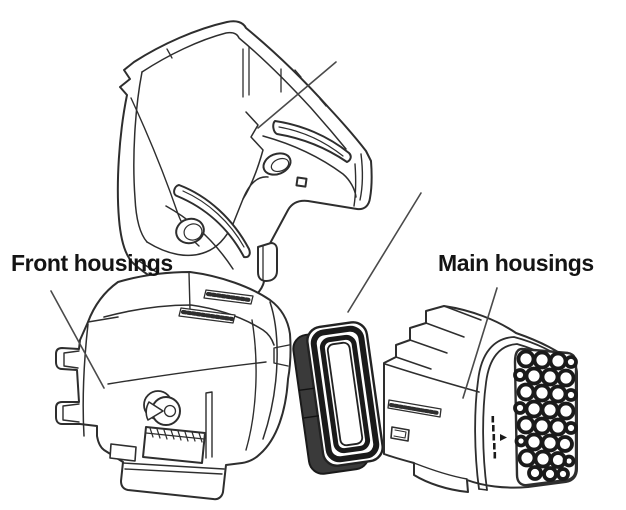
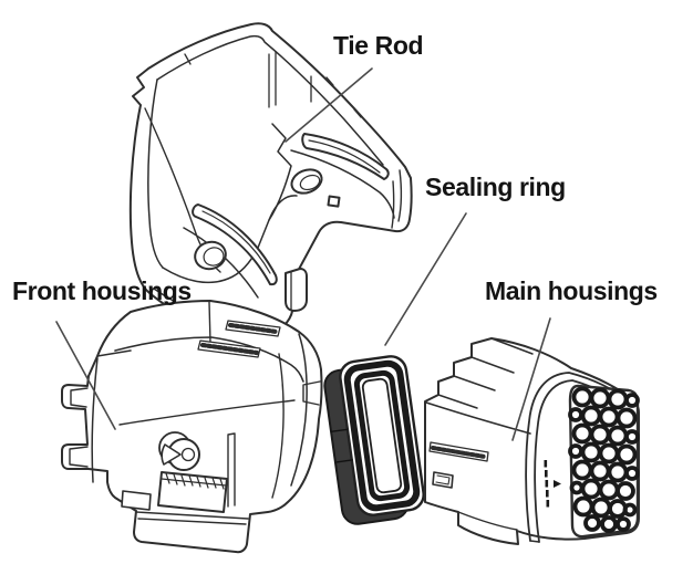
+ Tie Rod
+ Sealing ring
  Front housings
  Main housings
